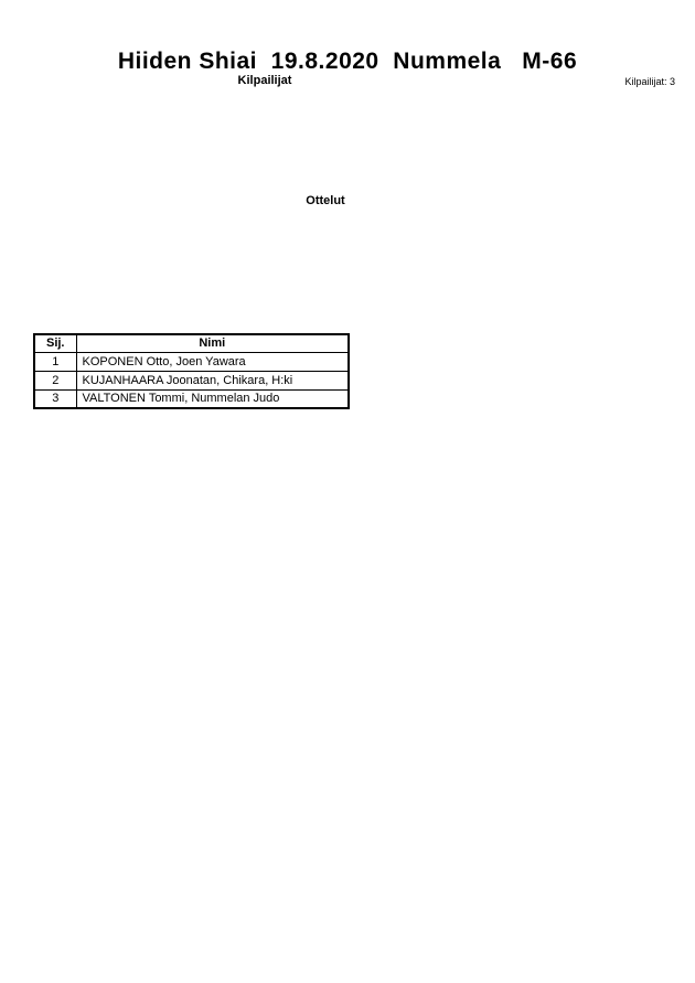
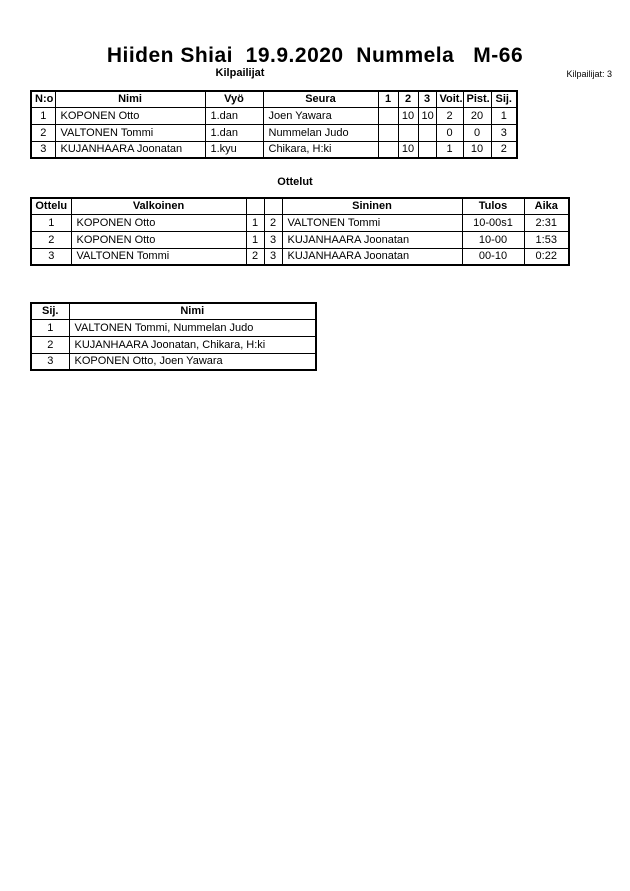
- Hiiden Shiai 19.8.2020 Nummela M-66
+ Hiiden Shiai 19.9.2020 Nummela M-66
  Kilpailijat: 3
  Kilpailijat
+ N:o	Nimi	Vyö	Seura	1	2	3	Voit.	Pist.	Sij.
+ 1	KOPONEN Otto	1.dan	Joen Yawara		10	10	2	20	1
+ 2	VALTONEN Tommi	1.dan	Nummelan Judo				0	0	3
+ 3	KUJANHAARA Joonatan	1.kyu	Chikara, H:ki		10		1	10	2
  Ottelut
+ Ottelu	Valkoinen			Sininen	Tulos	Aika
+ 1	KOPONEN Otto	1	2	VALTONEN Tommi	10-00s1	2:31
+ 2	KOPONEN Otto	1	3	KUJANHAARA Joonatan	10-00	1:53
+ 3	VALTONEN Tommi	2	3	KUJANHAARA Joonatan	00-10	0:22
  Sij.	Nimi
- 1	KOPONEN Otto, Joen Yawara
+ 1	VALTONEN Tommi, Nummelan Judo
  2	KUJANHAARA Joonatan, Chikara, H:ki
- 3	VALTONEN Tommi, Nummelan Judo
+ 3	KOPONEN Otto, Joen Yawara
